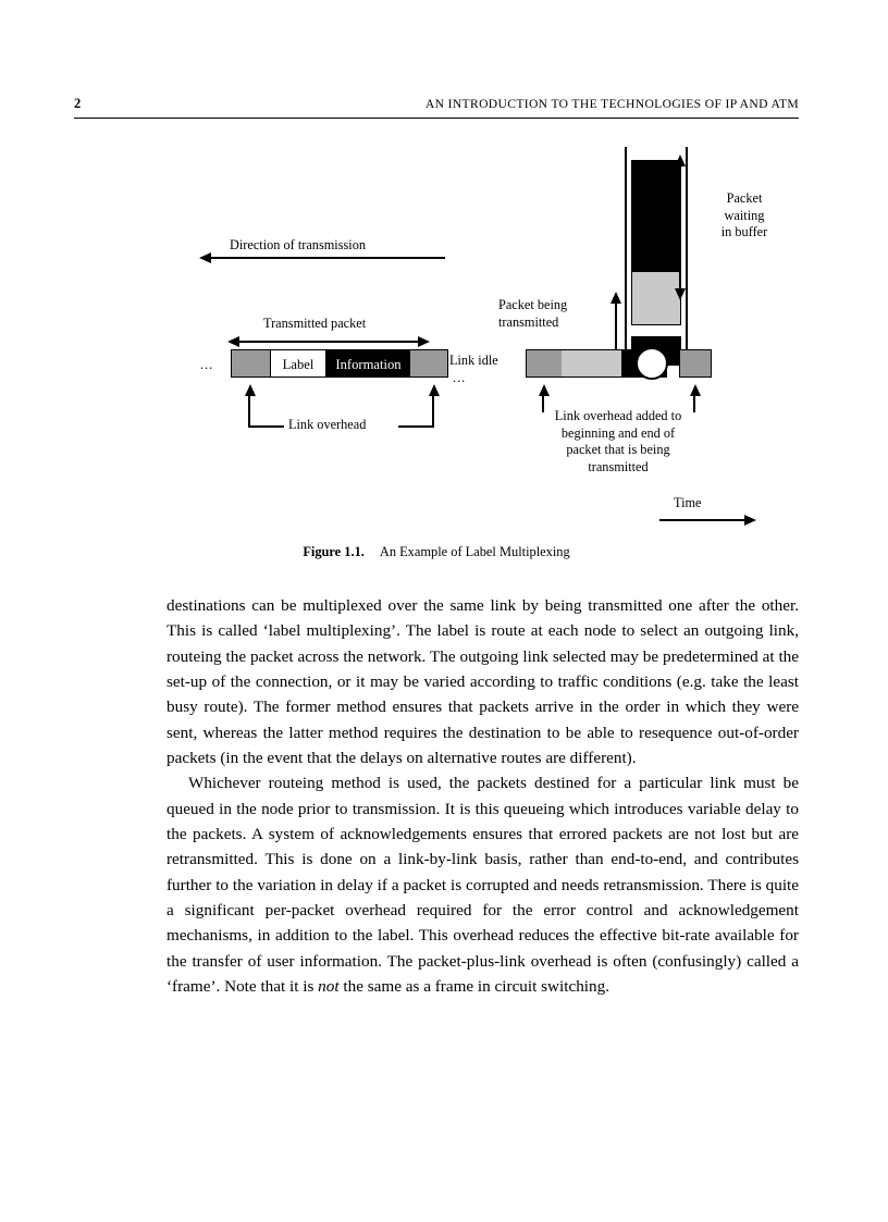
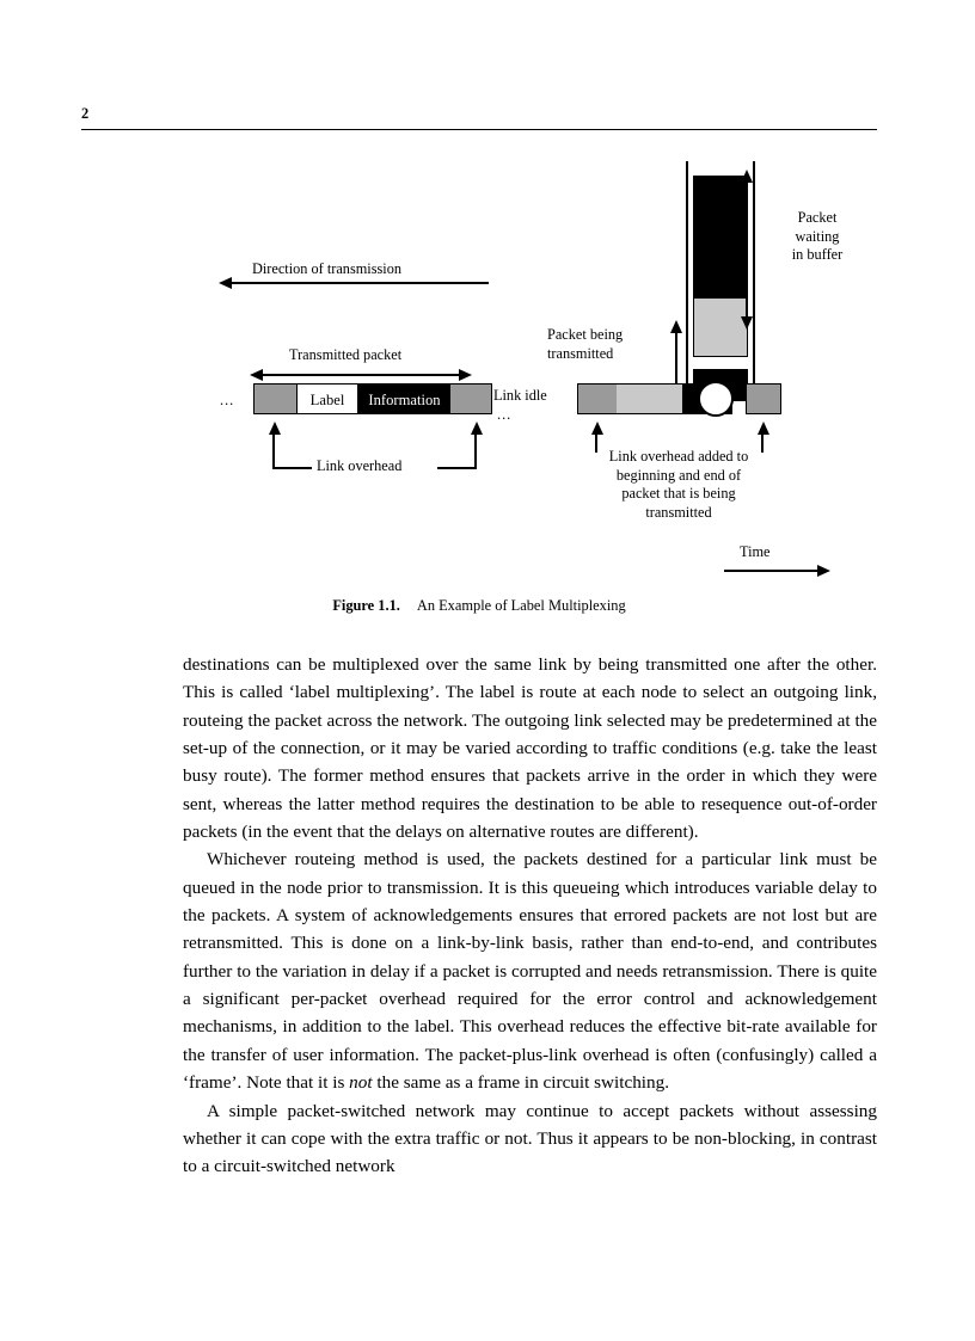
  2
- AN INTRODUCTION TO THE TECHNOLOGIES OF IP AND ATM
  Packet
  waiting
  in buffer
  Direction of transmission
  Packet being
  transmitted
  Transmitted packet
  ...
  Label
  Information
  Link overhead
  Link idle
  ...
  Link overhead added to
  beginning and end of
  packet that is being
  transmitted
  Time
  Figure 1.1. An Example of Label Multiplexing
  destinations can be multiplexed over the same link by being transmitted one after the other. This is called ‘label multiplexing’. The label is route at each node to select an outgoing link, routeing the packet across the network. The outgoing link selected may be predetermined at the set-up of the connection, or it may be varied according to traffic conditions (e.g. take the least busy route). The former method ensures that packets arrive in the order in which they were sent, whereas the latter method requires the destination to be able to resequence out-of-order packets (in the event that the delays on alternative routes are different).
  Whichever routeing method is used, the packets destined for a particular link must be queued in the node prior to transmission. It is this queueing which introduces variable delay to the packets. A system of acknowledgements ensures that errored packets are not lost but are retransmitted. This is done on a link-by-link basis, rather than end-to-end, and contributes further to the variation in delay if a packet is corrupted and needs retransmission. There is quite a significant per-packet overhead required for the error control and acknowledgement mechanisms, in addition to the label. This overhead reduces the effective bit-rate available for the transfer of user information. The packet-plus-link overhead is often (confusingly) called a ‘frame’. Note that it is not the same as a frame in circuit switching.
+ A simple packet-switched network may continue to accept packets without assessing whether it can cope with the extra traffic or not. Thus it appears to be non-blocking, in contrast to a circuit-switched network
